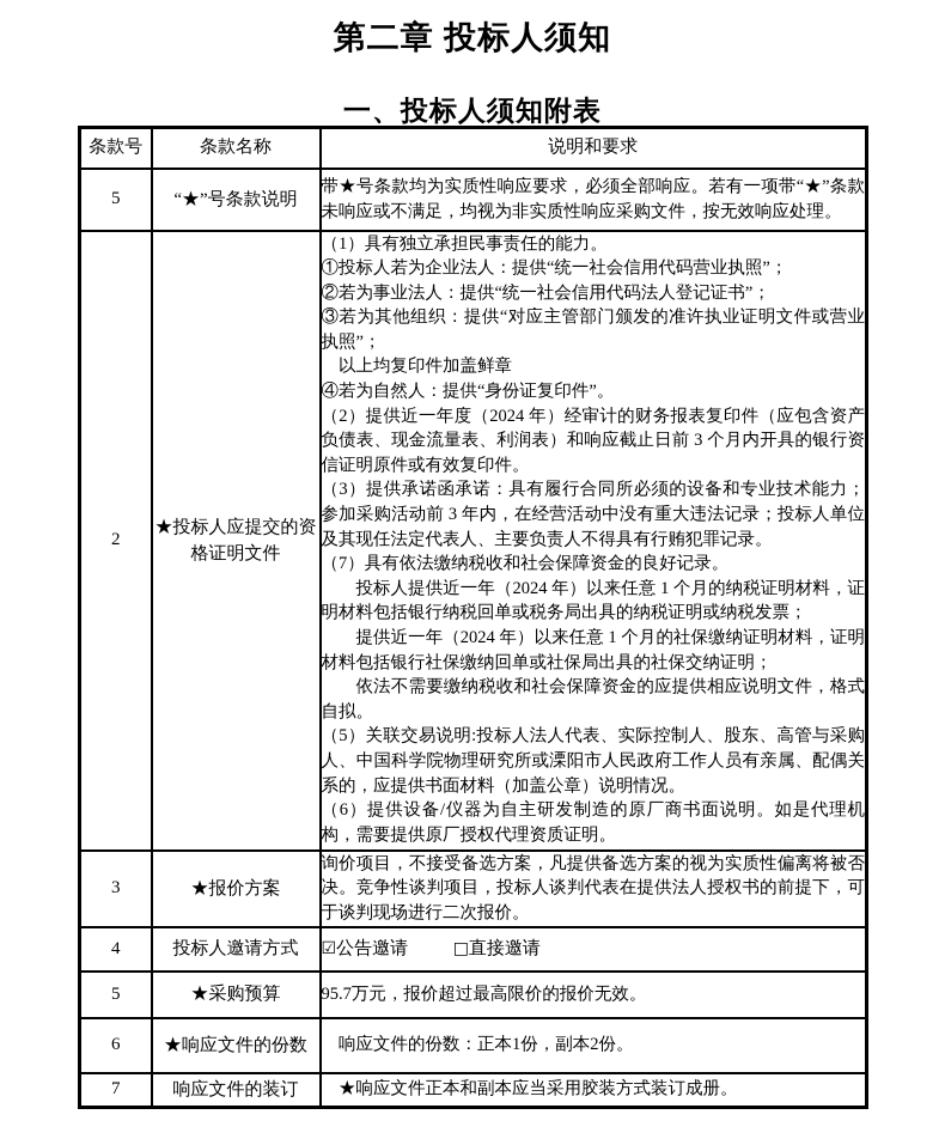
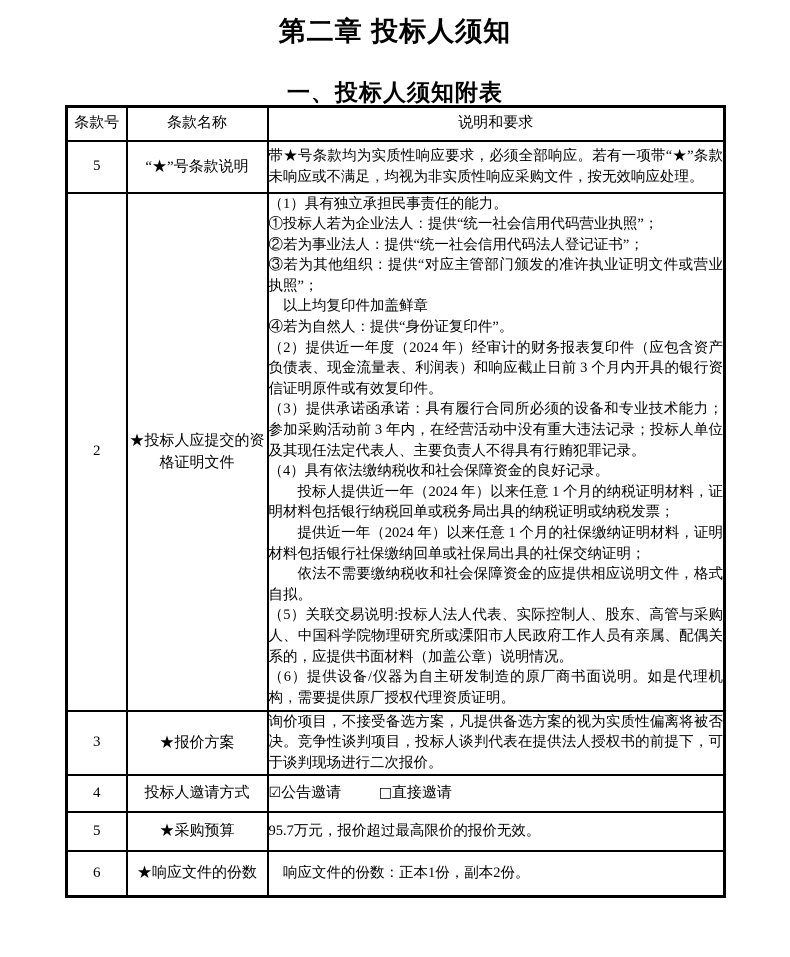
  第二章 投标人须知
  一、投标人须知附表
  条款号	条款名称	说明和要求
  5	“★”号条款说明	带★号条款均为实质性响应要求，必须全部响应。若有一项带“★”条款未响应或不满足，均视为非实质性响应采购文件，按无效响应处理。
- 2	★投标人应提交的资格证明文件	（1）具有独立承担民事责任的能力。 ①投标人若为企业法人：提供“统一社会信用代码营业执照”； ②若为事业法人：提供“统一社会信用代码法人登记证书”； ③若为其他组织：提供“对应主管部门颁发的准许执业证明文件或营业执照”； 以上均复印件加盖鲜章 ④若为自然人：提供“身份证复印件”。 （2）提供近一年度（2024 年）经审计的财务报表复印件（应包含资产负债表、现金流量表、利润表）和响应截止日前 3 个月内开具的银行资信证明原件或有效复印件。 （3）提供承诺函承诺：具有履行合同所必须的设备和专业技术能力；参加采购活动前 3 年内，在经营活动中没有重大违法记录；投标人单位及其现任法定代表人、主要负责人不得具有行贿犯罪记录。 （7）具有依法缴纳税收和社会保障资金的良好记录。 投标人提供近一年（2024 年）以来任意 1 个月的纳税证明材料，证明材料包括银行纳税回单或税务局出具的纳税证明或纳税发票； 提供近一年（2024 年）以来任意 1 个月的社保缴纳证明材料，证明材料包括银行社保缴纳回单或社保局出具的社保交纳证明； 依法不需要缴纳税收和社会保障资金的应提供相应说明文件，格式自拟。 （5）关联交易说明:投标人法人代表、实际控制人、股东、高管与采购人、中国科学院物理研究所或溧阳市人民政府工作人员有亲属、配偶关系的，应提供书面材料（加盖公章）说明情况。 （6）提供设备/仪器为自主研发制造的原厂商书面说明。如是代理机构，需要提供原厂授权代理资质证明。
+ 2	★投标人应提交的资格证明文件	（1）具有独立承担民事责任的能力。 ①投标人若为企业法人：提供“统一社会信用代码营业执照”； ②若为事业法人：提供“统一社会信用代码法人登记证书”； ③若为其他组织：提供“对应主管部门颁发的准许执业证明文件或营业执照”； 以上均复印件加盖鲜章 ④若为自然人：提供“身份证复印件”。 （2）提供近一年度（2024 年）经审计的财务报表复印件（应包含资产负债表、现金流量表、利润表）和响应截止日前 3 个月内开具的银行资信证明原件或有效复印件。 （3）提供承诺函承诺：具有履行合同所必须的设备和专业技术能力；参加采购活动前 3 年内，在经营活动中没有重大违法记录；投标人单位及其现任法定代表人、主要负责人不得具有行贿犯罪记录。 （4）具有依法缴纳税收和社会保障资金的良好记录。 投标人提供近一年（2024 年）以来任意 1 个月的纳税证明材料，证明材料包括银行纳税回单或税务局出具的纳税证明或纳税发票； 提供近一年（2024 年）以来任意 1 个月的社保缴纳证明材料，证明材料包括银行社保缴纳回单或社保局出具的社保交纳证明； 依法不需要缴纳税收和社会保障资金的应提供相应说明文件，格式自拟。 （5）关联交易说明:投标人法人代表、实际控制人、股东、高管与采购人、中国科学院物理研究所或溧阳市人民政府工作人员有亲属、配偶关系的，应提供书面材料（加盖公章）说明情况。 （6）提供设备/仪器为自主研发制造的原厂商书面说明。如是代理机构，需要提供原厂授权代理资质证明。
  3	★报价方案	询价项目，不接受备选方案，凡提供备选方案的视为实质性偏离将被否决。竞争性谈判项目，投标人谈判代表在提供法人授权书的前提下，可于谈判现场进行二次报价。
  4	投标人邀请方式	☑公告邀请 □直接邀请
  5	★采购预算	95.7万元，报价超过最高限价的报价无效。
  6	★响应文件的份数	响应文件的份数：正本1份，副本2份。
- 7	响应文件的装订	★响应文件正本和副本应当采用胶装方式装订成册。
